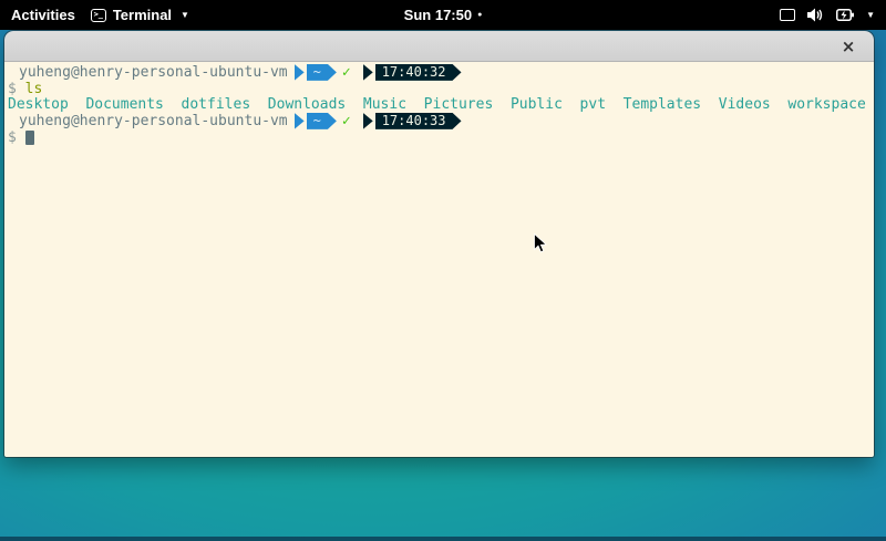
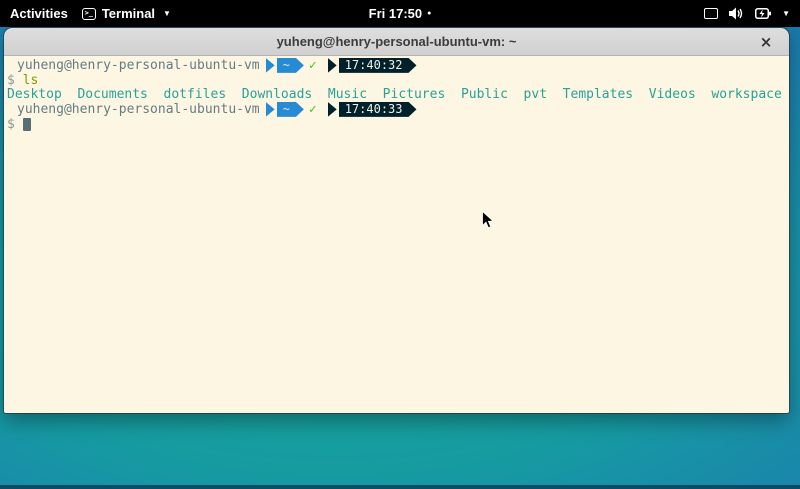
  Activities
  >_
  Terminal
  ▼
- Sun 17:50
+ Fri 17:50
  ▼
+ yuheng@henry-personal-ubuntu-vm: ~
  ×
  yuheng@henry-personal-ubuntu-vm
  ~
  ✓
  17:40:32
  $
  ls
  Desktop
  Documents
  dotfiles
  Downloads
  Music
  Pictures
  Public
  pvt
  Templates
  Videos
  workspace
  yuheng@henry-personal-ubuntu-vm
  ~
  ✓
  17:40:33
  $
